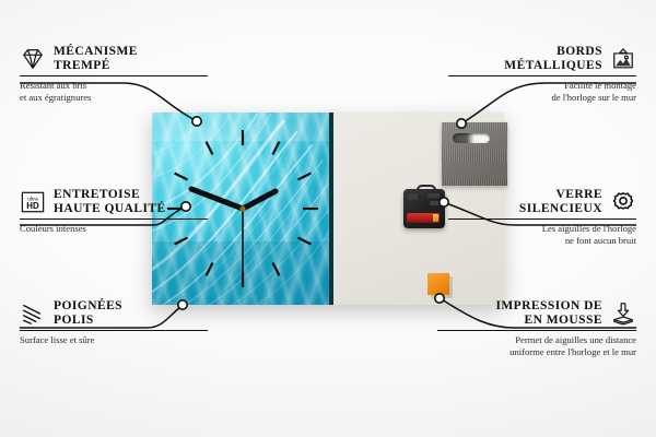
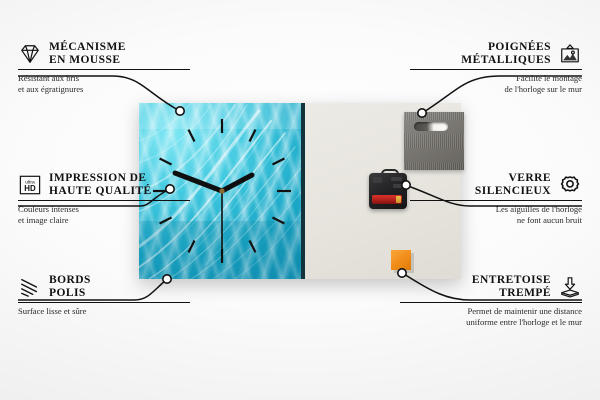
  MÉCANISME
- TREMPÉ
+ EN MOUSSE
  Résistant aux bris
  et aux égratignures
  HD
- ENTRETOISE
+ IMPRESSION DE
  HAUTE QUALITÉ
  Couleurs intenses
+ et image claire
- POIGNÉES
+ BORDS
  POLIS
  Surface lisse et sûre
- BORDS
+ POIGNÉES
  MÉTALLIQUES
  Facilite le montage
  de l'horloge sur le mur
  VERRE
  SILENCIEUX
  Les aiguilles de l'horloge
  ne font aucun bruit
- IMPRESSION DE
+ ENTRETOISE
- EN MOUSSE
+ TREMPÉ
- Permet de aiguilles une distance
+ Permet de maintenir une distance
  uniforme entre l'horloge et le mur
